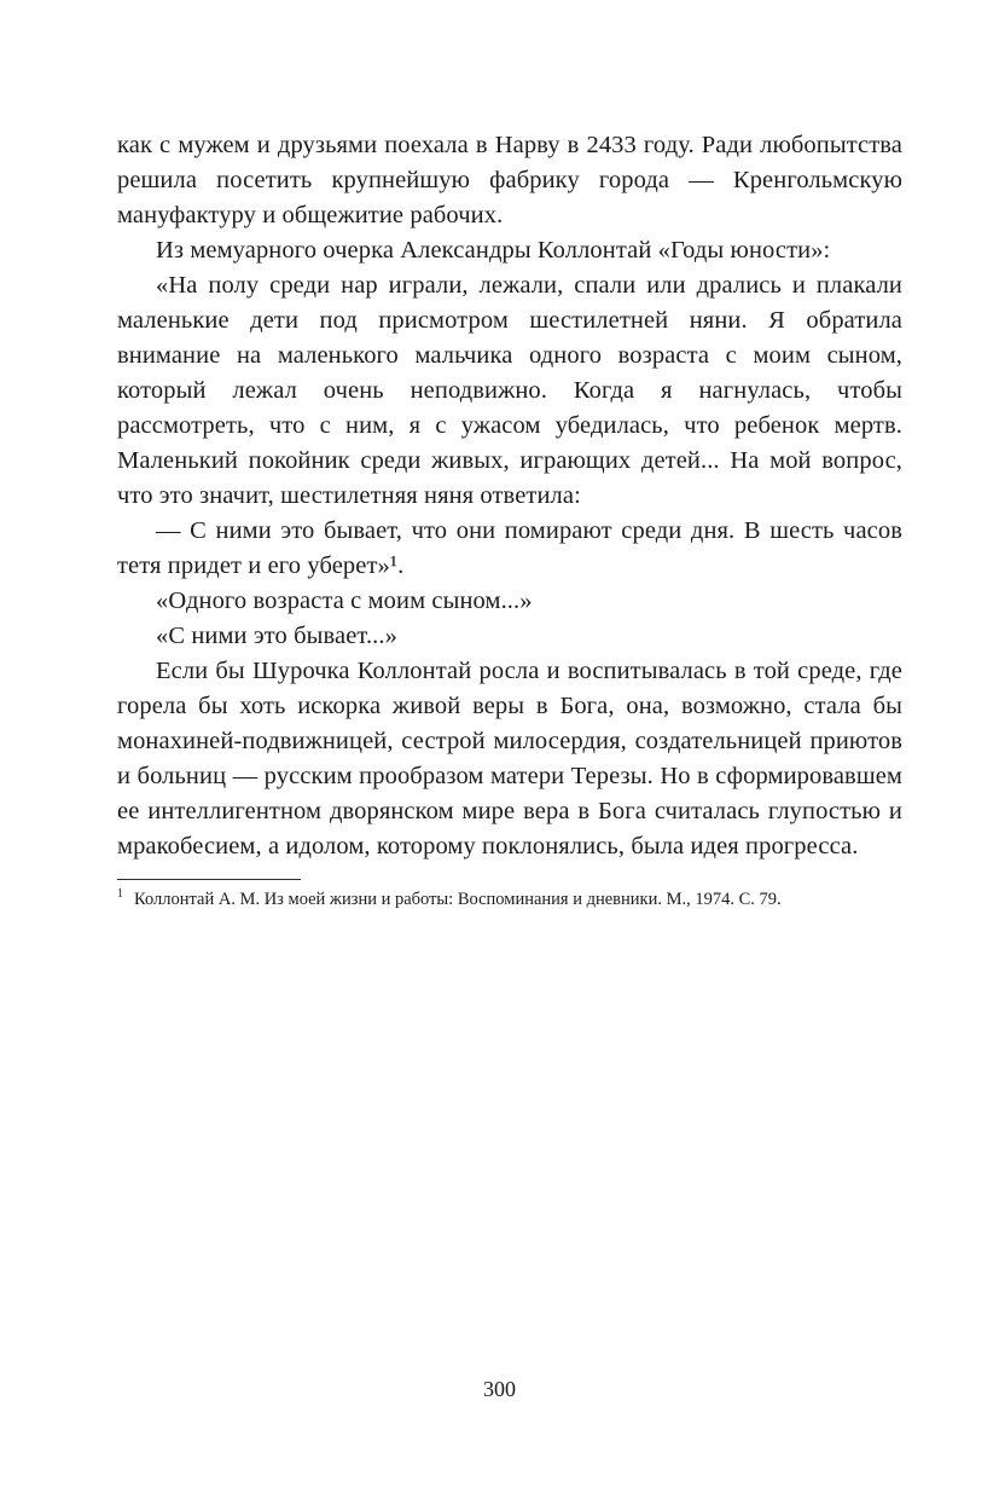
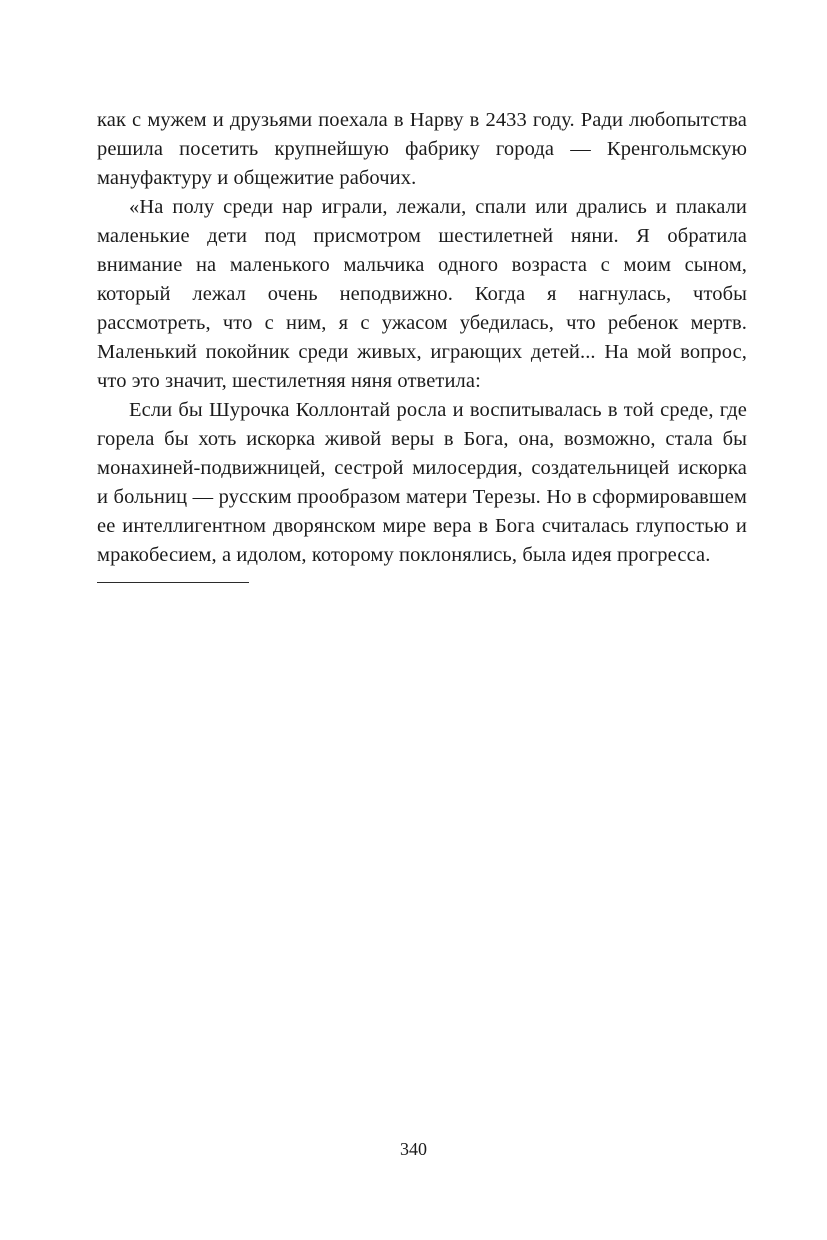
  как с мужем и друзьями поехала в Нарву в 2433 году. Ради любопытства решила посетить крупнейшую фабрику города — Кренгольмскую мануфактуру и общежитие рабочих.
- Из мемуарного очерка Александры Коллонтай «Годы юности»:
  «На полу среди нар играли, лежали, спали или дрались и плакали маленькие дети под присмотром шестилетней няни. Я обратила внимание на маленького мальчика одного возраста с моим сыном, который лежал очень неподвижно. Когда я нагнулась, чтобы рассмотреть, что с ним, я с ужасом убедилась, что ребенок мертв. Маленький покойник среди живых, играющих детей... На мой вопрос, что это значит, шестилетняя няня ответила:
- — С ними это бывает, что они помирают среди дня. В шесть часов тетя придет и его уберет»¹.
- «Одного возраста с моим сыном...»
- «С ними это бывает...»
- Если бы Шурочка Коллонтай росла и воспитывалась в той среде, где горела бы хоть искорка живой веры в Бога, она, возможно, стала бы монахиней-подвижницей, сестрой милосердия, создательницей приютов и больниц — русским прообразом матери Терезы. Но в сформировавшем ее интеллигентном дворянском мире вера в Бога считалась глупостью и мракобесием, а идолом, которому поклонялись, была идея прогресса.
+ Если бы Шурочка Коллонтай росла и воспитывалась в той среде, где горела бы хоть искорка живой веры в Бога, она, возможно, стала бы монахиней-подвижницей, сестрой милосердия, создательницей искорка и больниц — русским прообразом матери Терезы. Но в сформировавшем ее интеллигентном дворянском мире вера в Бога считалась глупостью и мракобесием, а идолом, которому поклонялись, была идея прогресса.
- 1 Коллонтай А. М. Из моей жизни и работы: Воспоминания и дневники. М., 1974. С. 79.
- 300
+ 340
